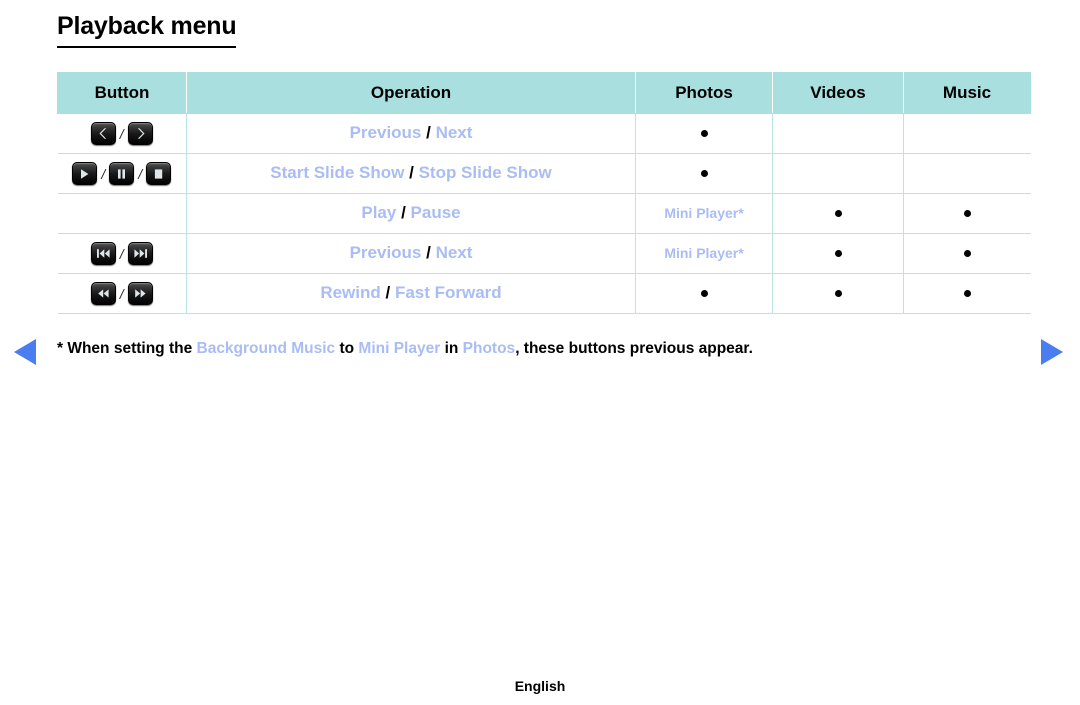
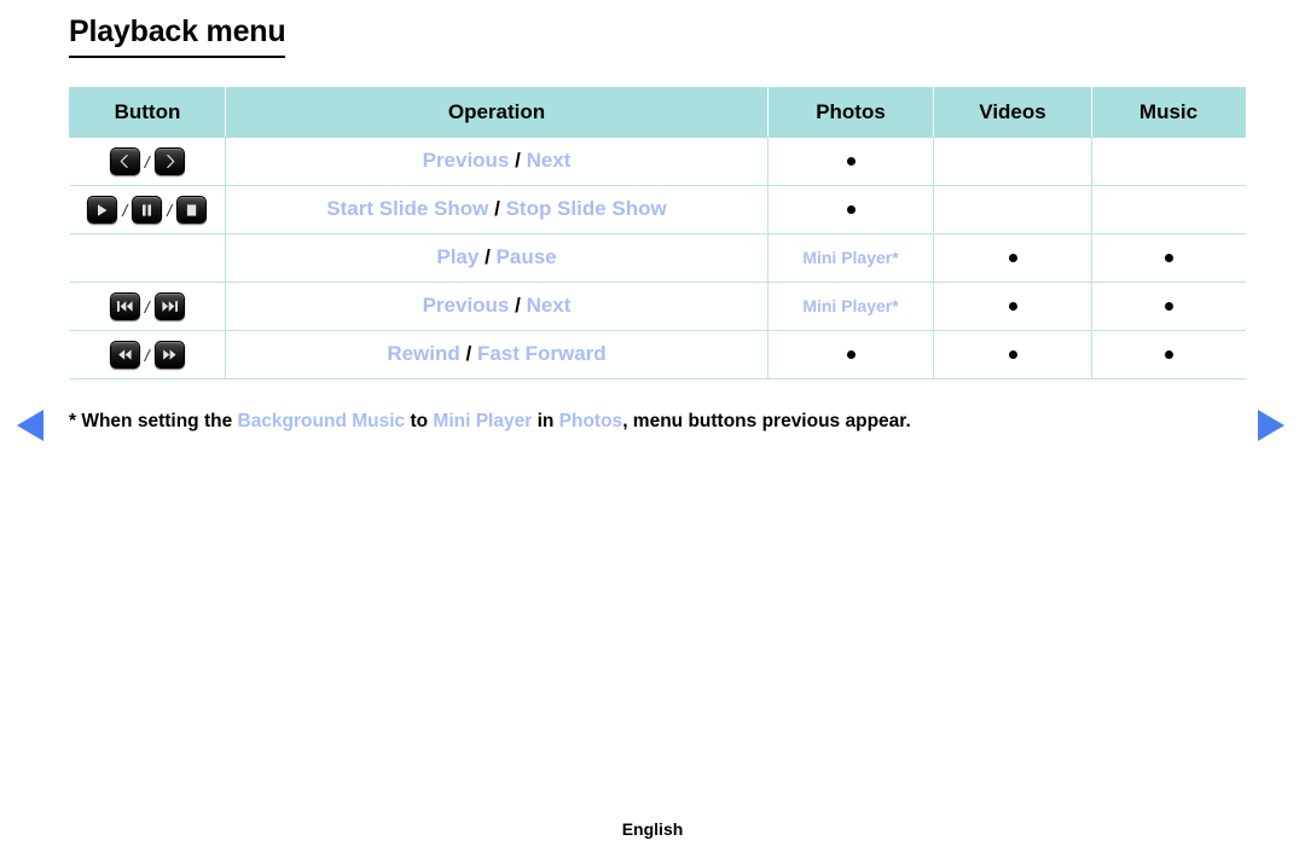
  Playback menu
  Button	Operation	Photos	Videos	Music
  /	Previous / Next
  / /	Start Slide Show / Stop Slide Show
  	Play / Pause	Mini Player*
  /	Previous / Next	Mini Player*
  /	Rewind / Fast Forward
- * When setting the Background Music to Mini Player in Photos, these buttons previous appear.
+ * When setting the Background Music to Mini Player in Photos, menu buttons previous appear.
  English
